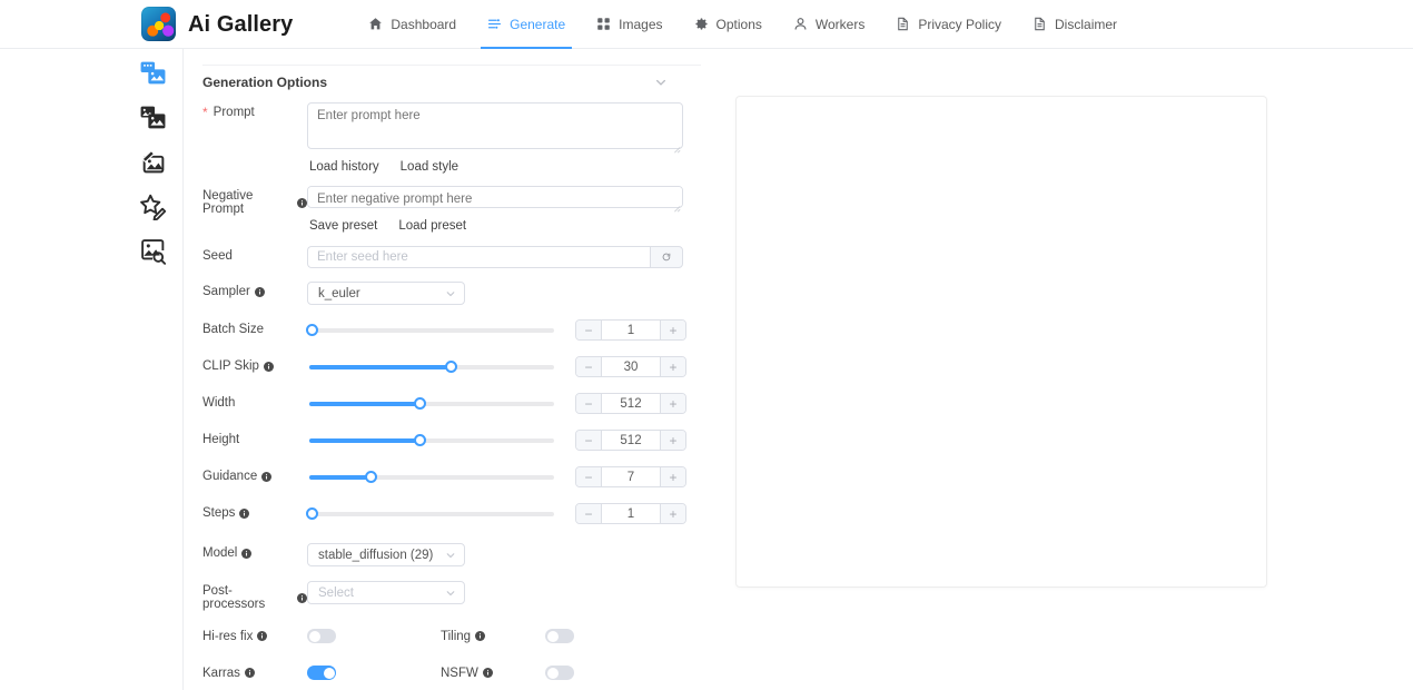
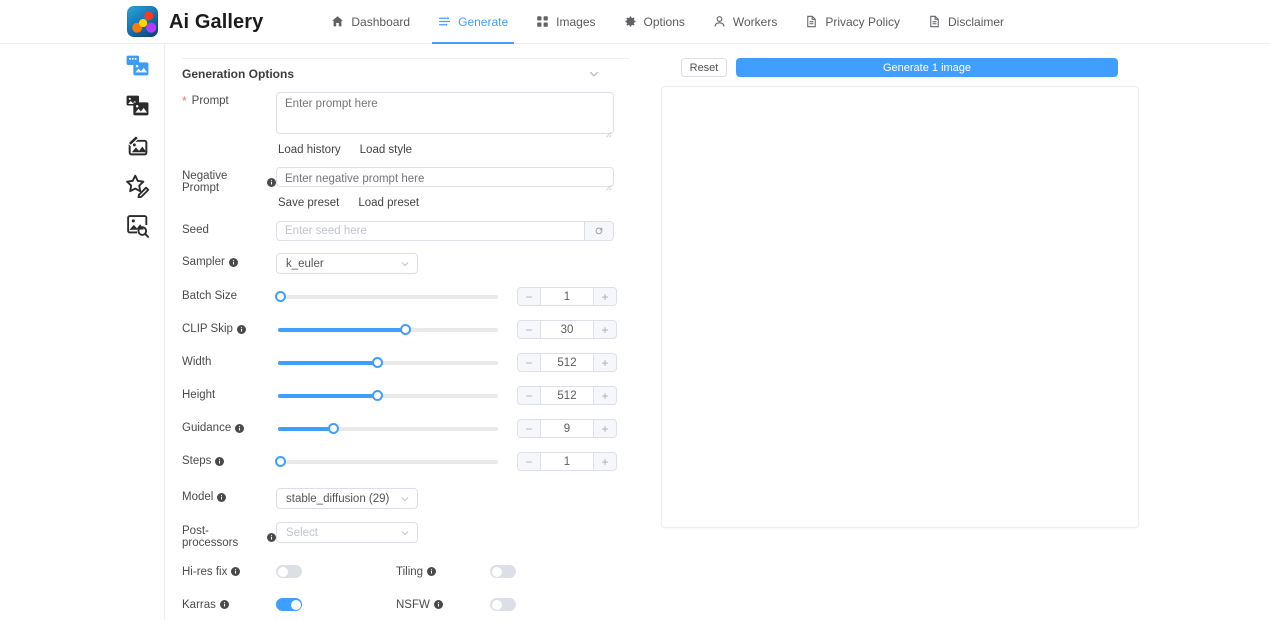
  Ai Gallery
  Dashboard
  Generate
  Images
  Options
  Workers
  Privacy Policy
  Disclaimer
  Generation Options
  Prompt
  Enter prompt here
  Load history
  Load style
  Negative Prompt
  Save preset
  Load preset
  Seed
  Enter seed here
  Sampler
  k_euler
  Batch Size
  −
  1
  +
  CLIP Skip
  −
  30
  +
  Width
  −
  512
  +
  Height
  −
  512
  +
  Guidance
  −
- 7
+ 9
  +
  Steps
  −
  1
  +
  Model
  stable_diffusion (29)
  Post-processors
  Select
  Hi-res fix
  Tiling
  Karras
  NSFW
+ Reset
+ Generate 1 image
